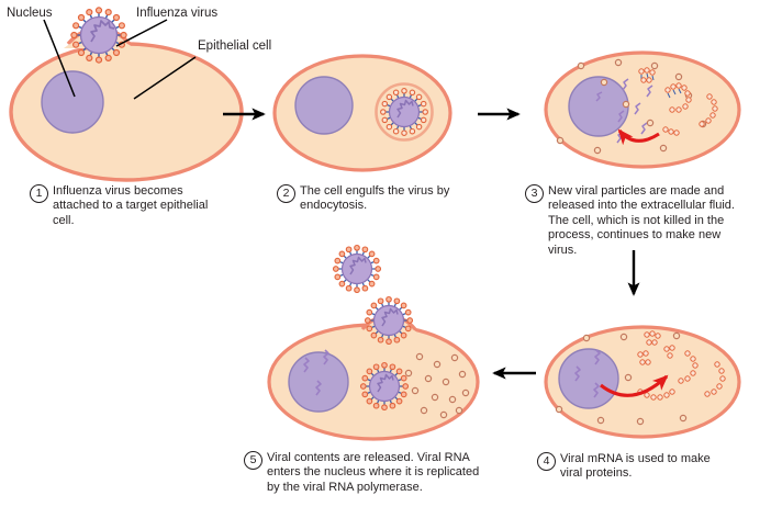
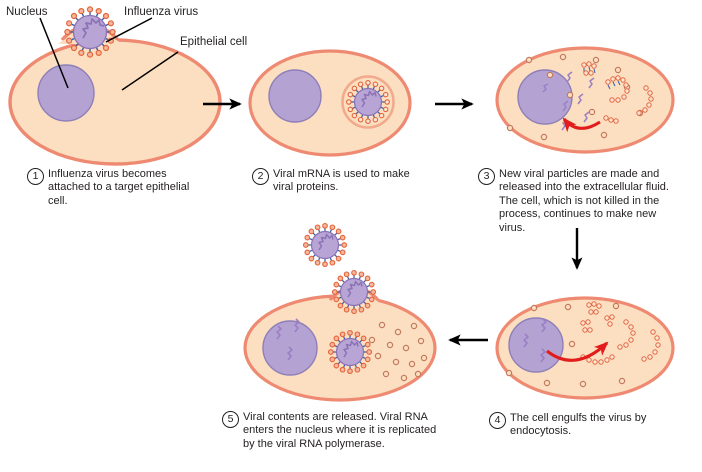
  Nucleus
  Influenza virus
  Epithelial cell
  1
  Influenza virus becomes attached to a target epithelial cell.
  2
- The cell engulfs the virus by endocytosis.
+ Viral mRNA is used to make viral proteins.
  3
  New viral particles are made and released into the extracellular fluid. The cell, which is not killed in the process, continues to make new virus.
  4
- Viral mRNA is used to make viral proteins.
+ The cell engulfs the virus by endocytosis.
  5
  Viral contents are released. Viral RNA enters the nucleus where it is replicated by the viral RNA polymerase.
